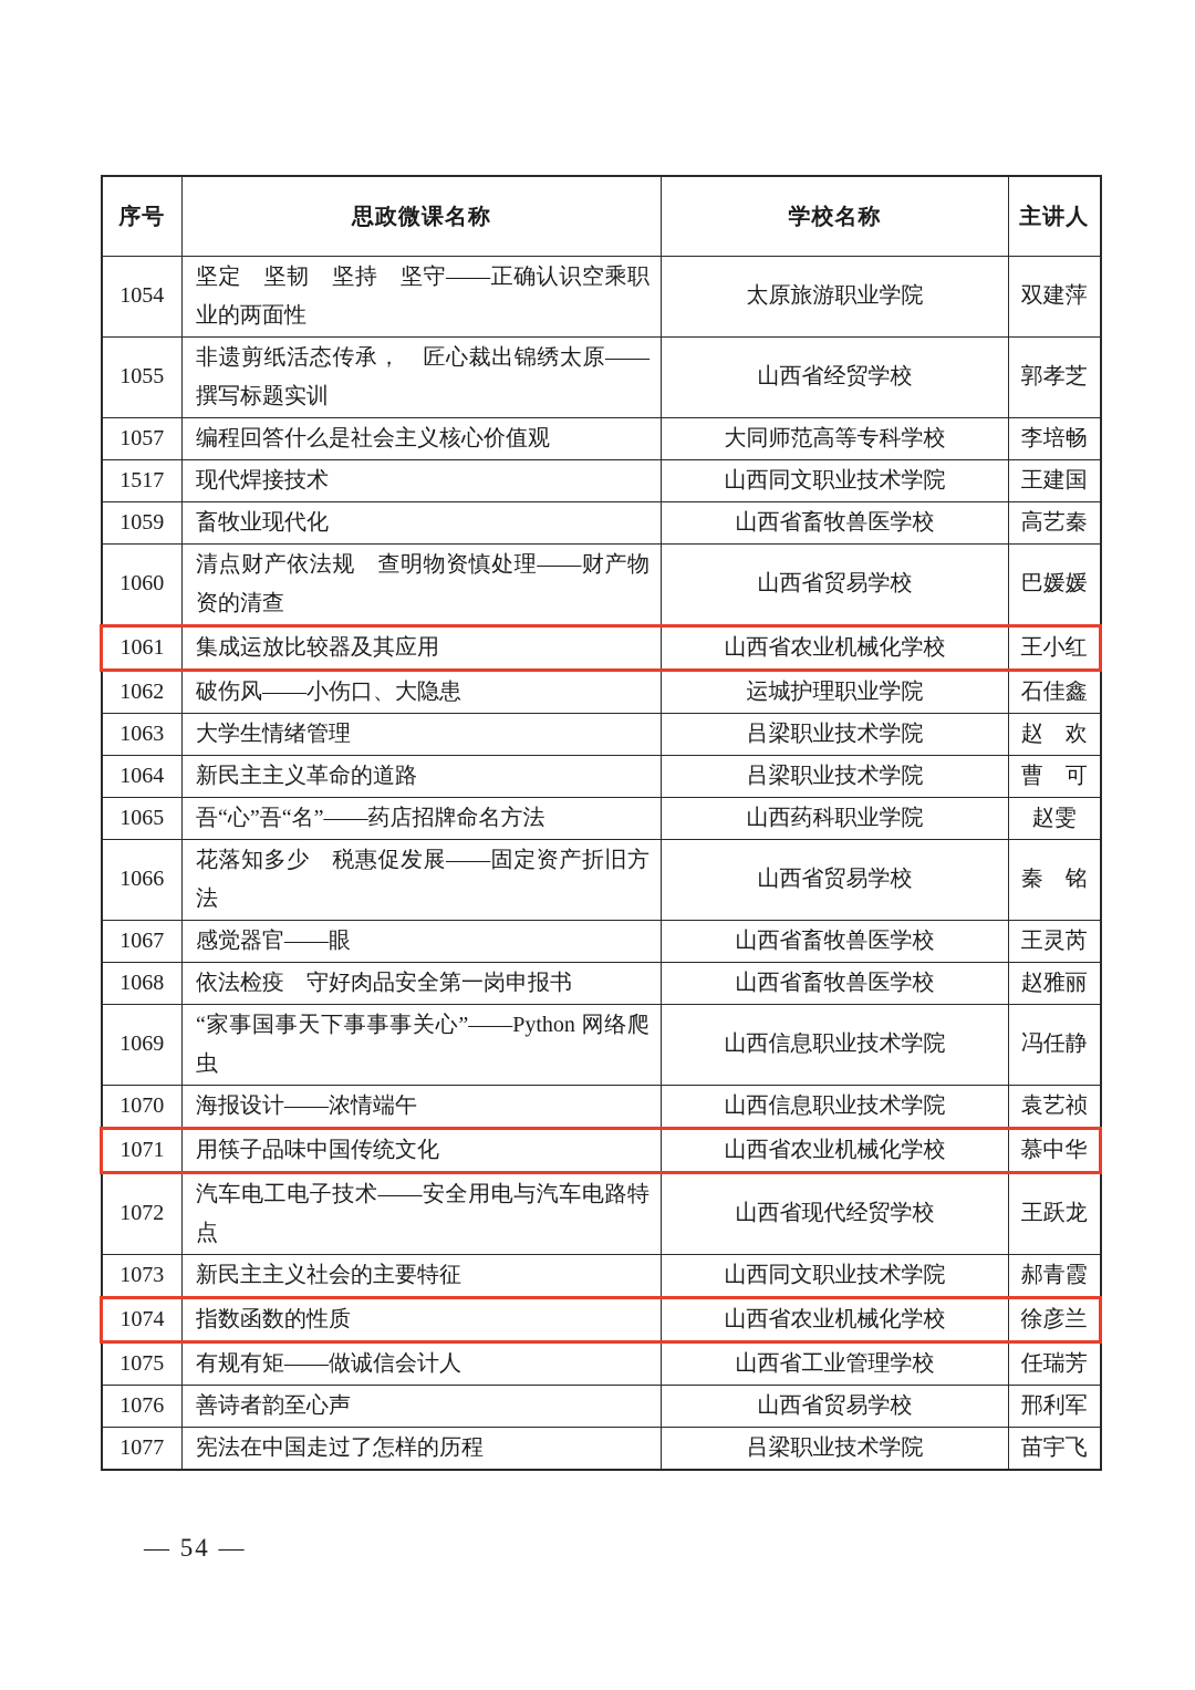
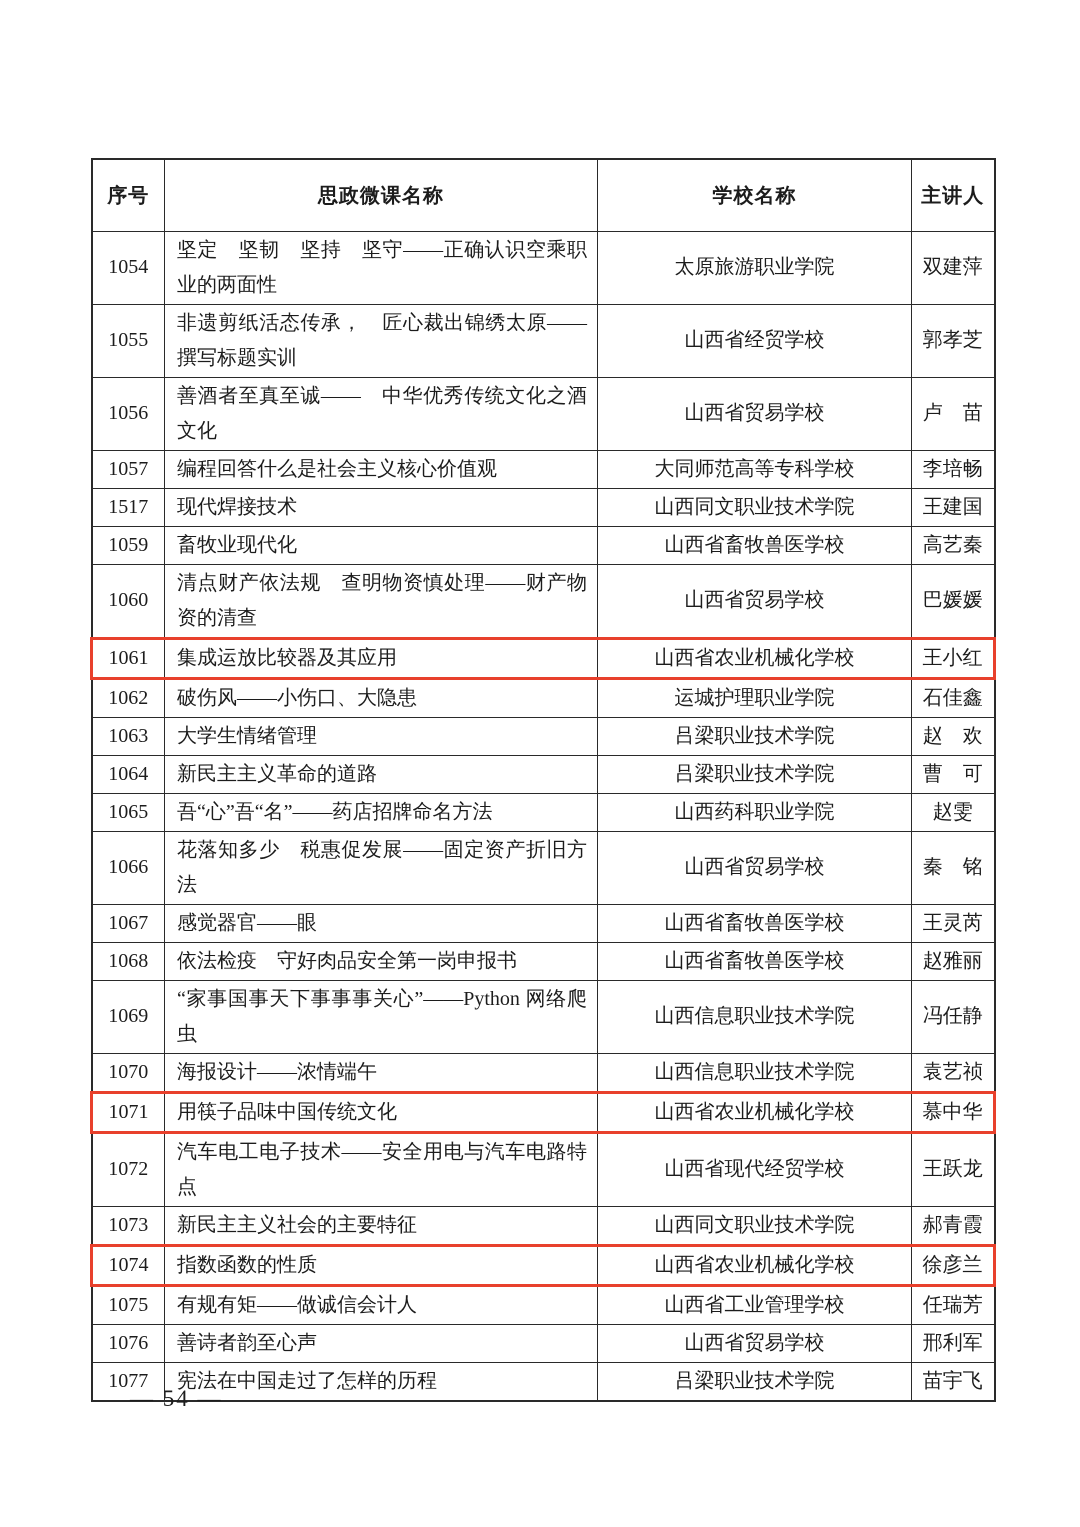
  序号	思政微课名称	学校名称	主讲人
  1054	坚定 坚韧 坚持 坚守——正确认识空乘职业的两面性	太原旅游职业学院	双建萍
  1055	非遗剪纸活态传承， 匠心裁出锦绣太原——撰写标题实训	山西省经贸学校	郭孝芝
+ 1056	善酒者至真至诚—— 中华优秀传统文化之酒文化	山西省贸易学校	卢 苗
  1057	编程回答什么是社会主义核心价值观	大同师范高等专科学校	李培畅
  1517	现代焊接技术	山西同文职业技术学院	王建国
  1059	畜牧业现代化	山西省畜牧兽医学校	高艺秦
  1060	清点财产依法规 查明物资慎处理——财产物资的清查	山西省贸易学校	巴媛媛
  1061	集成运放比较器及其应用	山西省农业机械化学校	王小红
  1062	破伤风——小伤口、大隐患	运城护理职业学院	石佳鑫
  1063	大学生情绪管理	吕梁职业技术学院	赵 欢
  1064	新民主主义革命的道路	吕梁职业技术学院	曹 可
  1065	吾“心”吾“名”——药店招牌命名方法	山西药科职业学院	赵雯
  1066	花落知多少 税惠促发展——固定资产折旧方法	山西省贸易学校	秦 铭
  1067	感觉器官——眼	山西省畜牧兽医学校	王灵芮
  1068	依法检疫 守好肉品安全第一岗申报书	山西省畜牧兽医学校	赵雅丽
  1069	“家事国事天下事事事关心”——Python 网络爬虫	山西信息职业技术学院	冯任静
  1070	海报设计——浓情端午	山西信息职业技术学院	袁艺祯
  1071	用筷子品味中国传统文化	山西省农业机械化学校	慕中华
  1072	汽车电工电子技术——安全用电与汽车电路特点	山西省现代经贸学校	王跃龙
  1073	新民主主义社会的主要特征	山西同文职业技术学院	郝青霞
  1074	指数函数的性质	山西省农业机械化学校	徐彦兰
  1075	有规有矩——做诚信会计人	山西省工业管理学校	任瑞芳
  1076	善诗者韵至心声	山西省贸易学校	邢利军
  1077	宪法在中国走过了怎样的历程	吕梁职业技术学院	苗宇飞
  — 54 —
